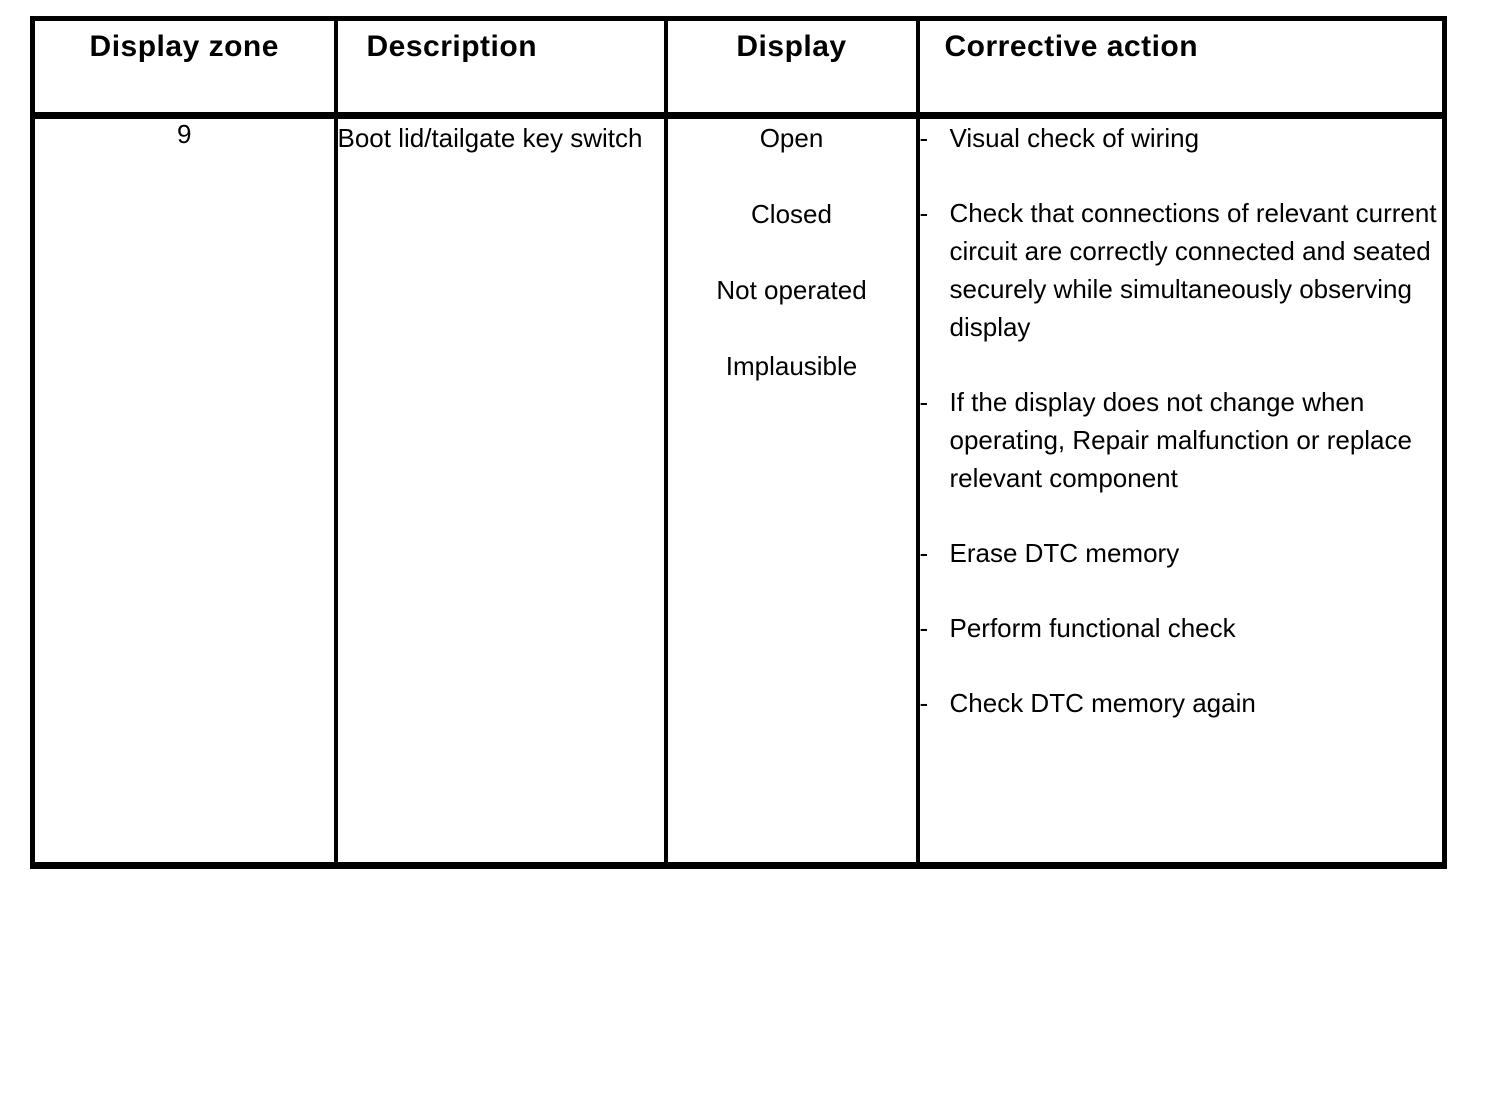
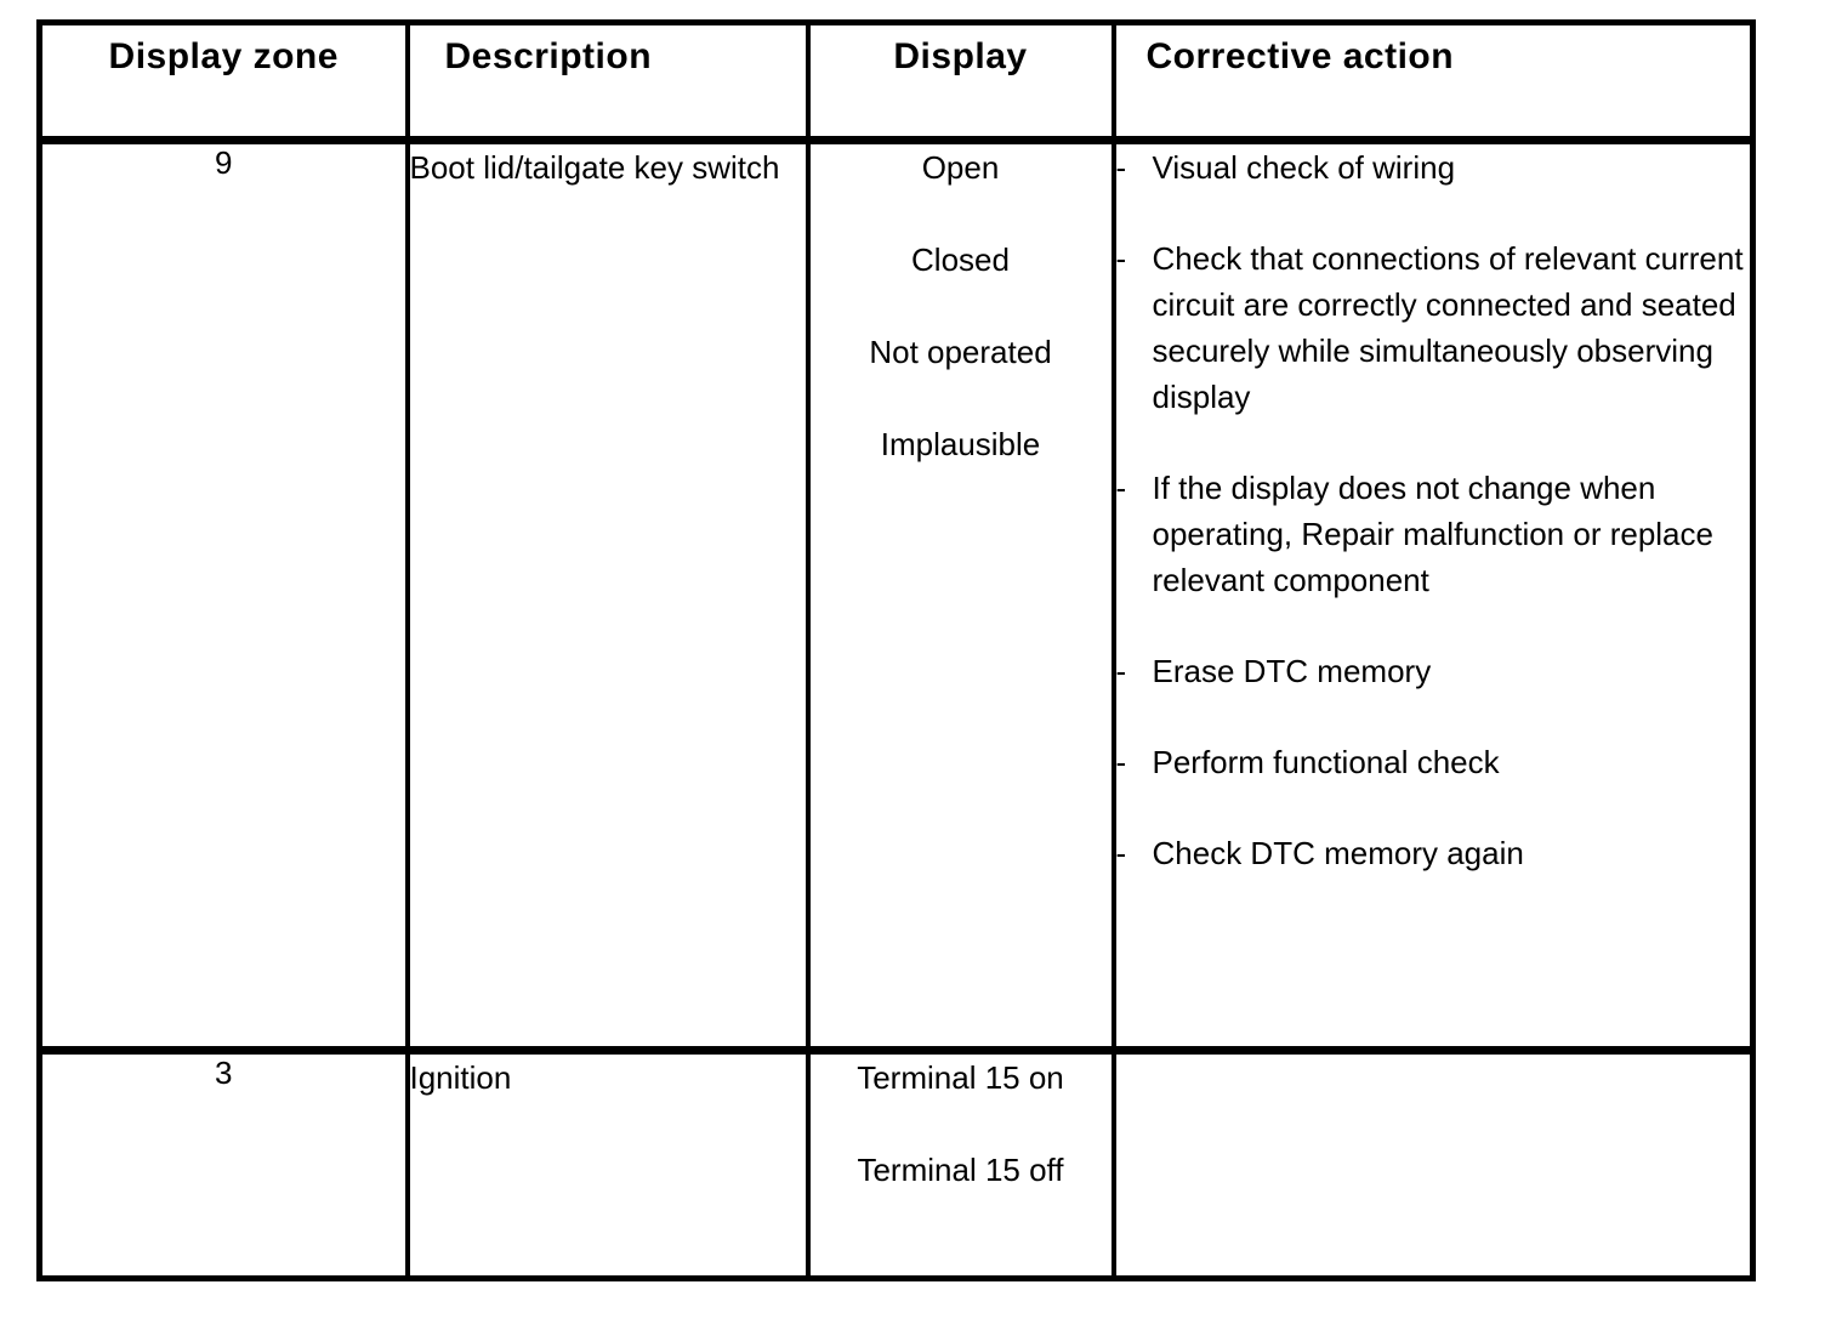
  Display zone	Description	Display	Corrective action
  9	Boot lid/tailgate key switch	Open Closed Not operated Implausible	- Visual check of wiring - Check that connections of relevant current circuit are correctly connected and seated securely while simultaneously observing display - If the display does not change when operating, Repair malfunction or replace relevant component - Erase DTC memory - Perform functional check - Check DTC memory again
+ 3	Ignition	Terminal 15 on Terminal 15 off
